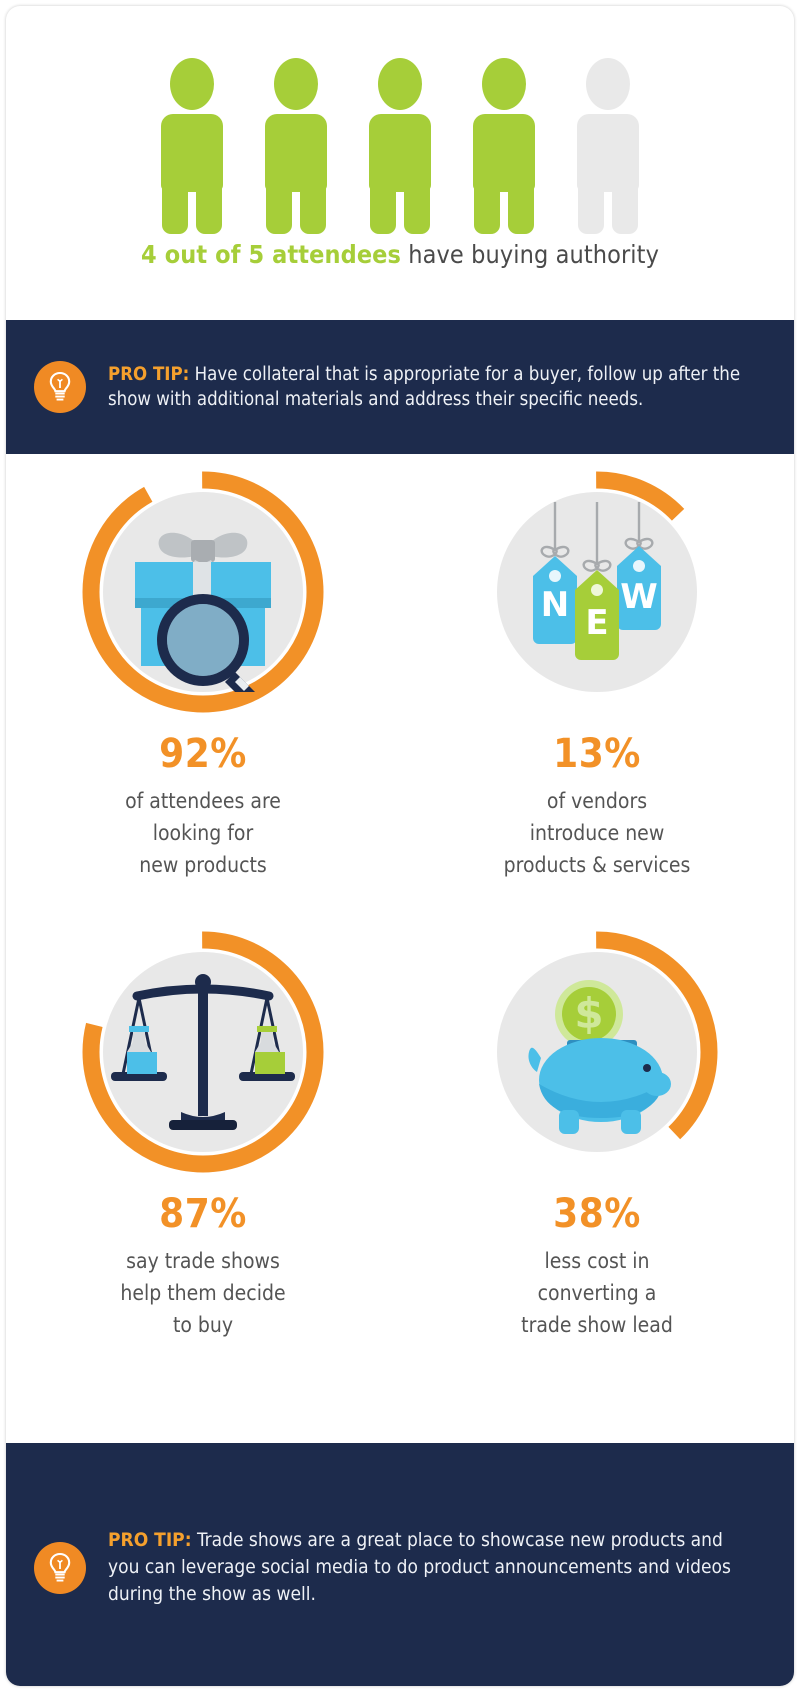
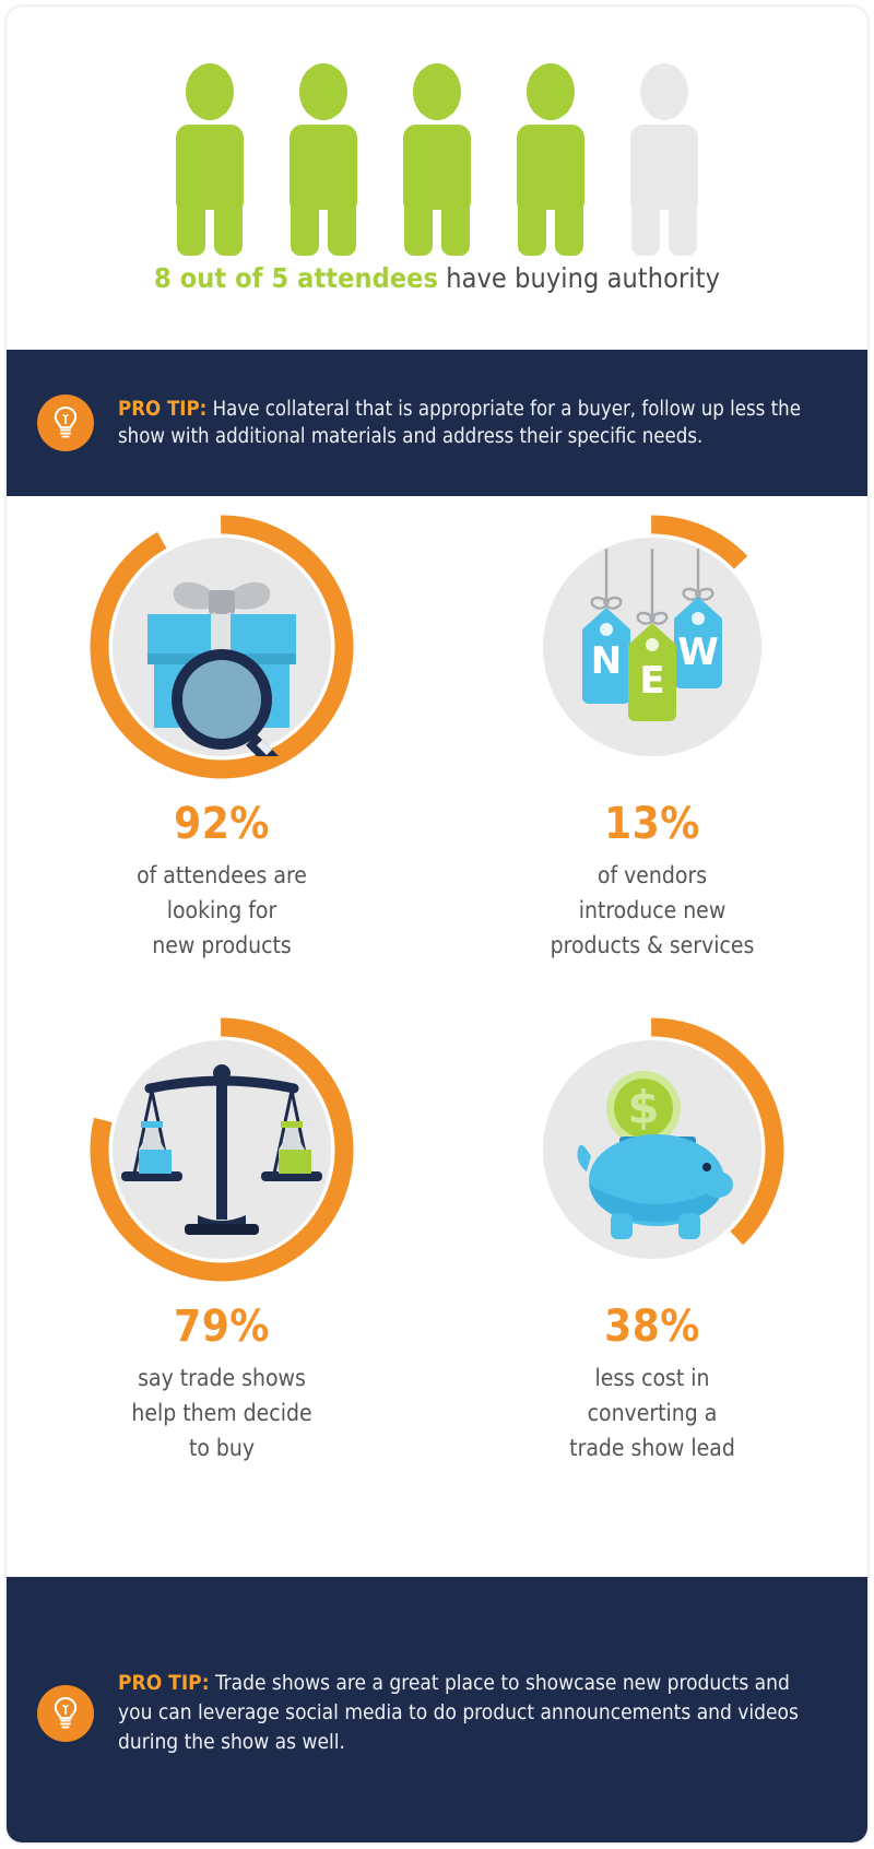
- 4 out of 5 attendees have buying authority
+ 8 out of 5 attendees have buying authority
- PRO TIP: Have collateral that is appropriate for a buyer, follow up after the show with additional materials and address their specific needs.
+ PRO TIP: Have collateral that is appropriate for a buyer, follow up less the show with additional materials and address their specific needs.
  92%
  of attendees are
  looking for
  new products
  N
  E
  W
  13%
  of vendors
  introduce new
  products & services
- 87%
+ 79%
  say trade shows
  help them decide
  to buy
  $
  38%
  less cost in
  converting a
  trade show lead
  PRO TIP: Trade shows are a great place to showcase new products and you can leverage social media to do product announcements and videos during the show as well.
